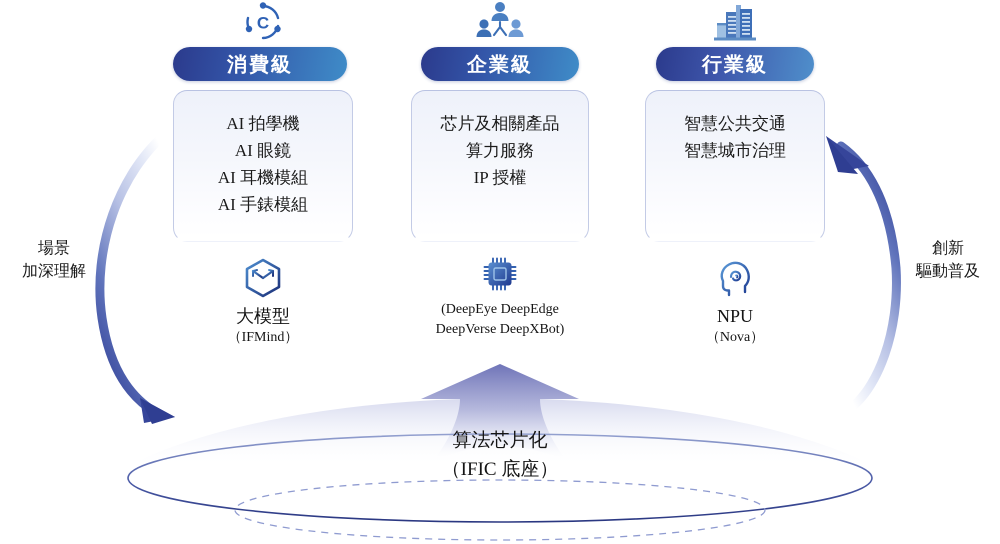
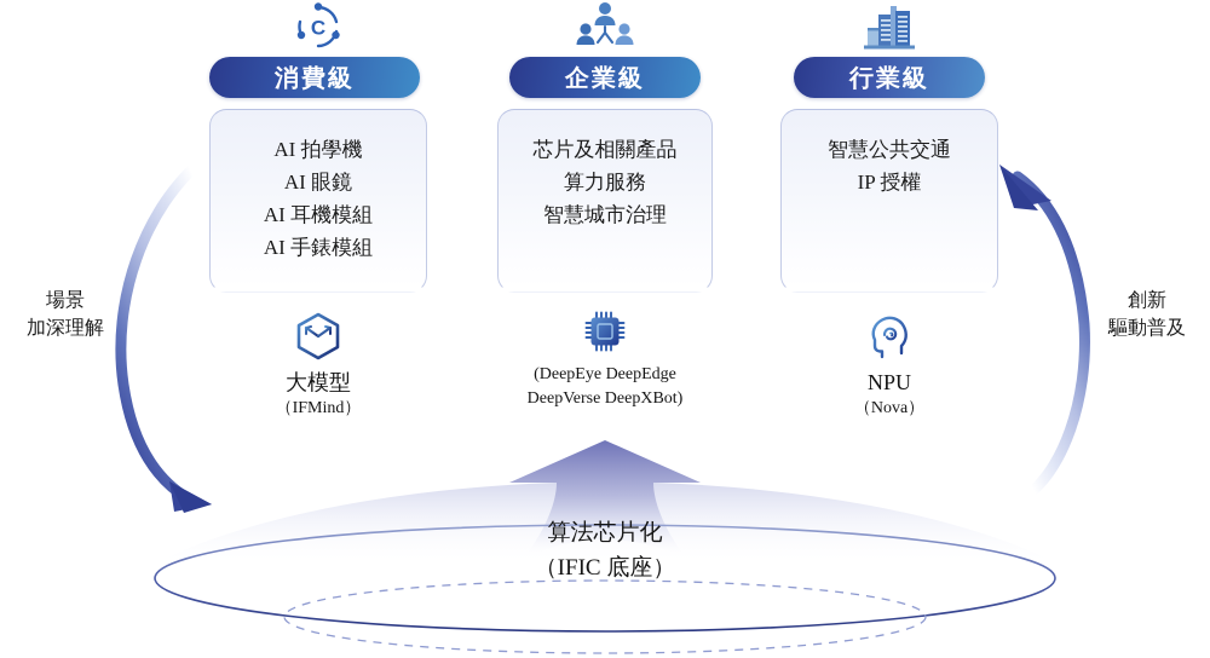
  C
  消費級
  AI 拍學機
  AI 眼鏡
  AI 耳機模組
  AI 手錶模組
  大模型
  （IFMind）
  企業級
  芯片及相關產品
  算力服務
- IP 授權
+ 智慧城市治理
  (DeepEye DeepEdge
  DeepVerse DeepXBot)
  行業級
  智慧公共交通
- 智慧城市治理
+ IP 授權
  NPU
  （Nova）
  場景
  加深理解
  創新
  驅動普及
  算法芯片化
  （IFIC 底座）
